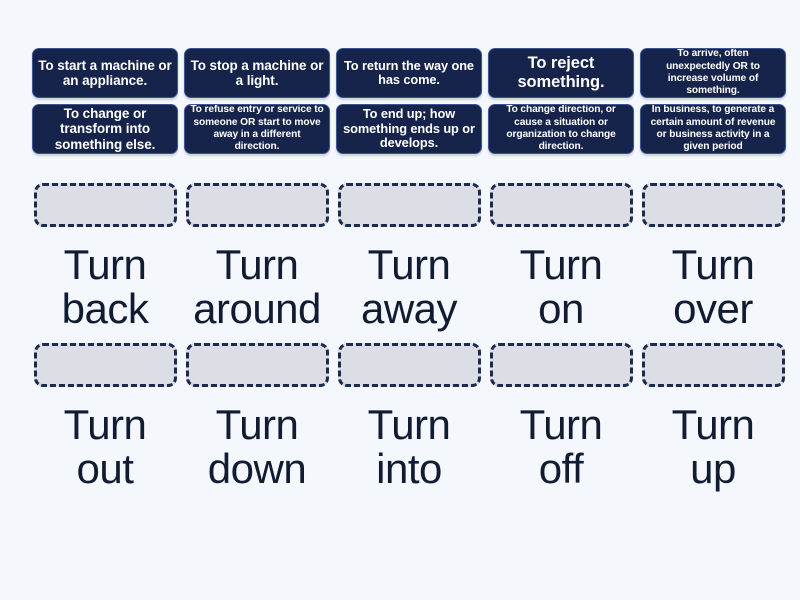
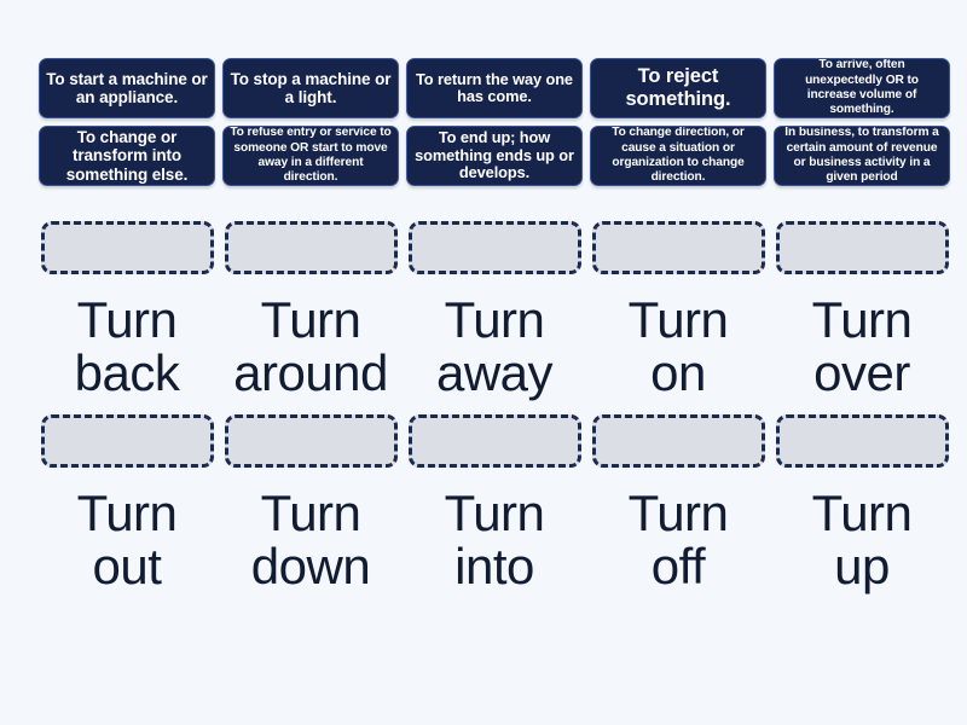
  To start a machine or an appliance.
  To stop a machine or a light.
  To return the way one has come.
  To reject something.
  To arrive, often unexpectedly OR to increase volume of something.
  To change or transform into something else.
  To refuse entry or service to someone OR start to move away in a different direction.
  To end up; how something ends up or develops.
  To change direction, or cause a situation or organization to change direction.
- In business, to generate a certain amount of revenue or business activity in a given period
+ In business, to transform a certain amount of revenue or business activity in a given period
  Turn
  back
  Turn
  around
  Turn
  away
  Turn
  on
  Turn
  over
  Turn
  out
  Turn
  down
  Turn
  into
  Turn
  off
  Turn
  up
